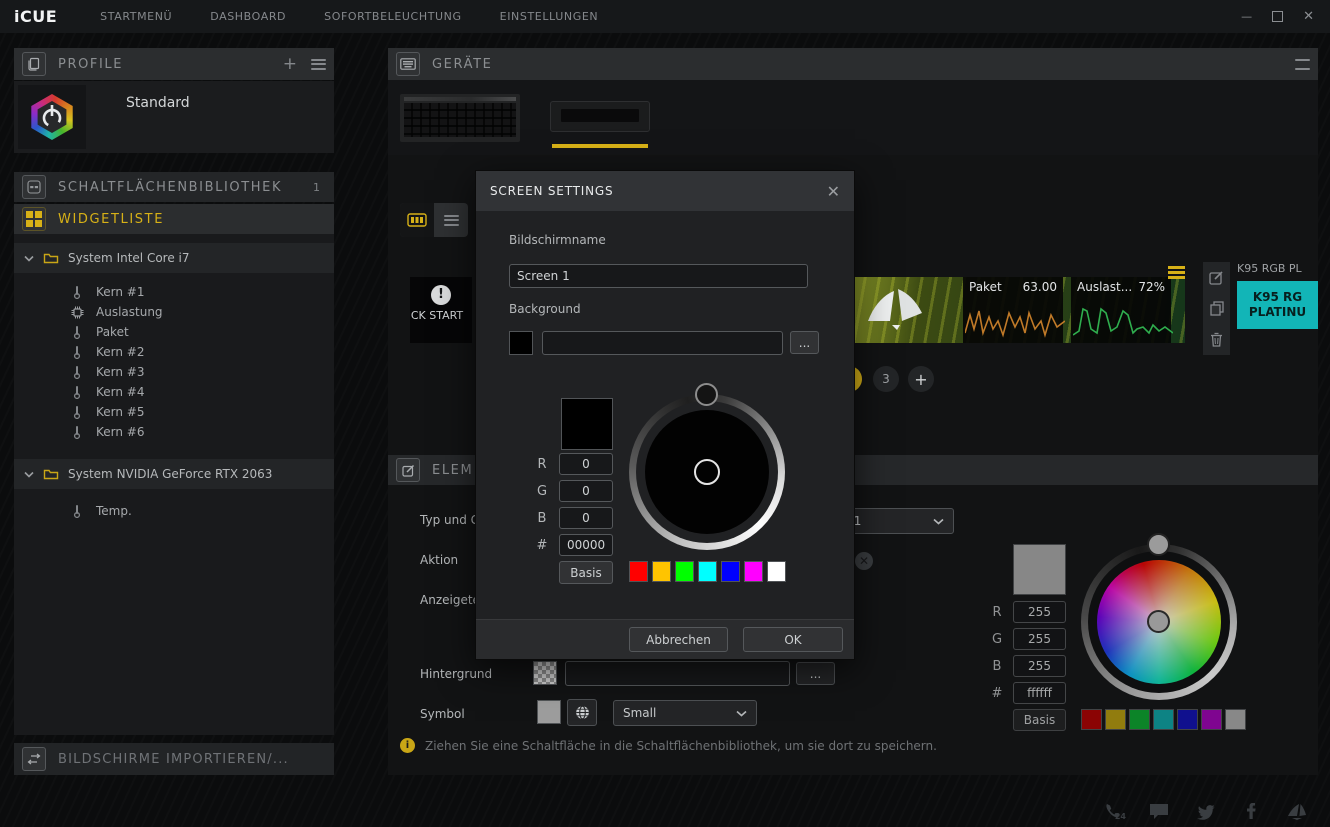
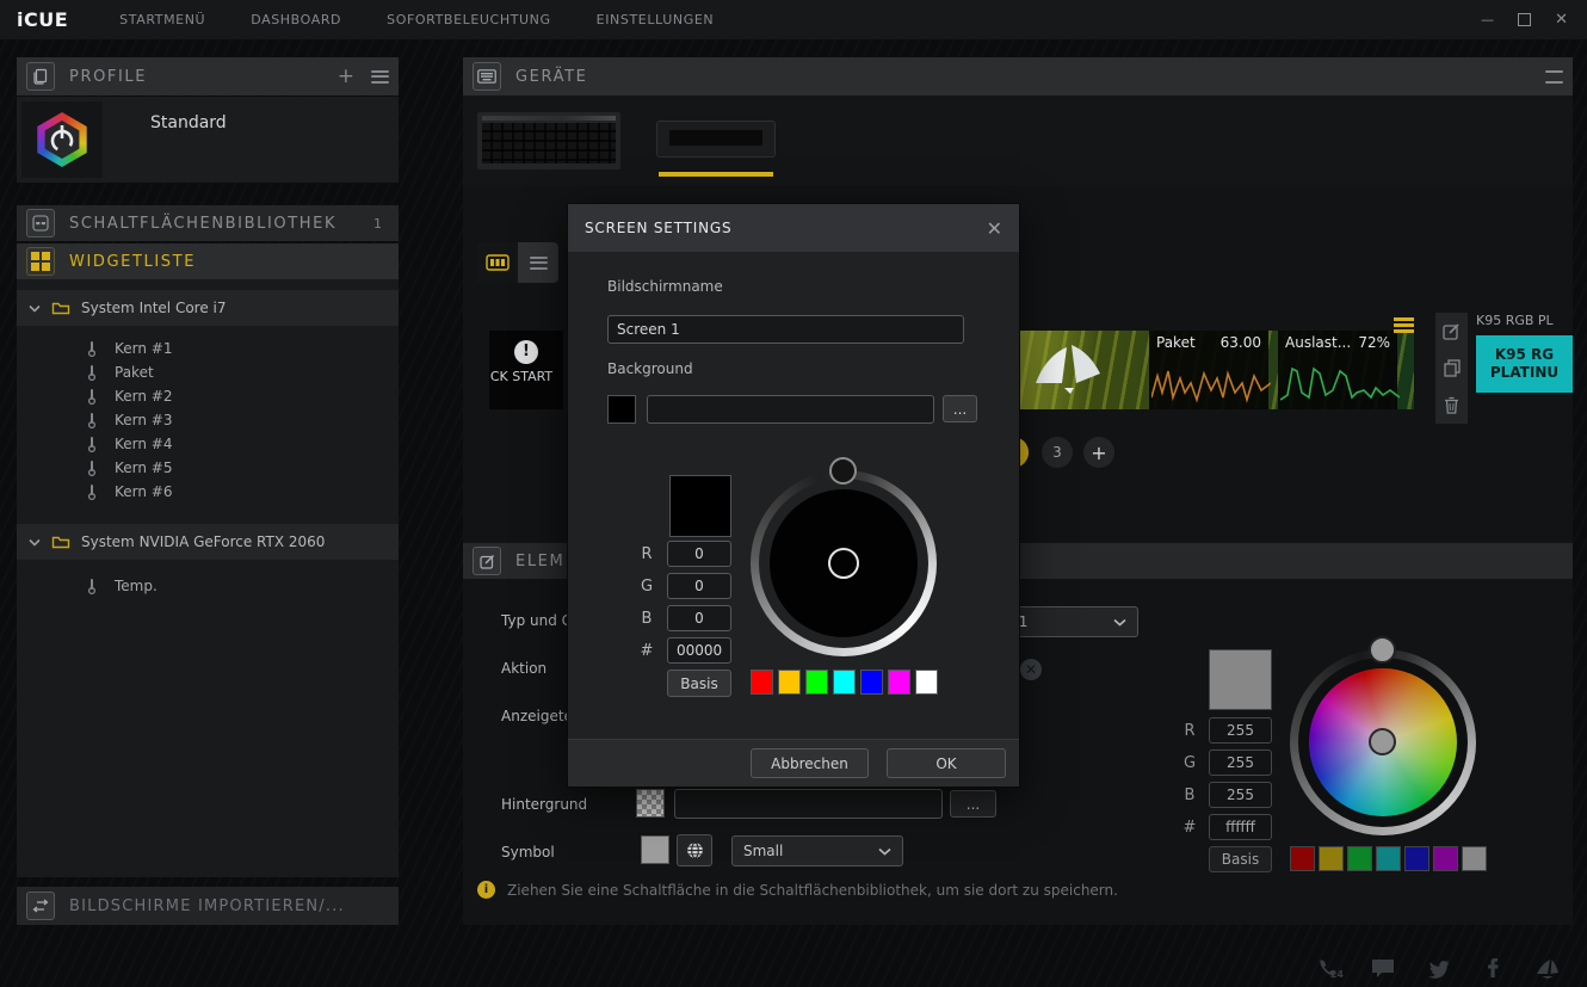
  iCUE
  STARTMENÜ
  DASHBOARD
  SOFORTBELEUCHTUNG
  EINSTELLUNGEN
  —
  ✕
  PROFILE
  +
  Standard
  SCHALTFLÄCHENBIBLIOTHEK
  1
  WIDGETLISTE
  System Intel Core i7
  Kern #1
- Auslastung
  Paket
  Kern #2
  Kern #3
  Kern #4
  Kern #5
  Kern #6
- System NVIDIA GeForce RTX 2063
+ System NVIDIA GeForce RTX 2060
  Temp.
  BILDSCHIRME IMPORTIEREN/...
  GERÄTE
  !
  CK START
  Paket
  63.00
  Auslast...
  72%
  K95 RGB PL
  K95 RG
  PLATINU
  3
  +
  ELEM
  Typ und
  Aktion
  ✕
  Anzeiget
  Hintergrund
  ...
  Symbol
  Small
  i
  Ziehen Sie eine Schaltfläche in die Schaltflächenbibliothek, um sie dort zu speichern.
  R
  255
  G
  255
  B
  255
  #
  ffffff
  Basis
  SCREEN SETTINGS
  ✕
  Bildschirmname
  Screen 1
  Background
  ...
  R
  0
  G
  0
  B
  0
  #
  00000
  Basis
  Abbrechen
  OK
  24
